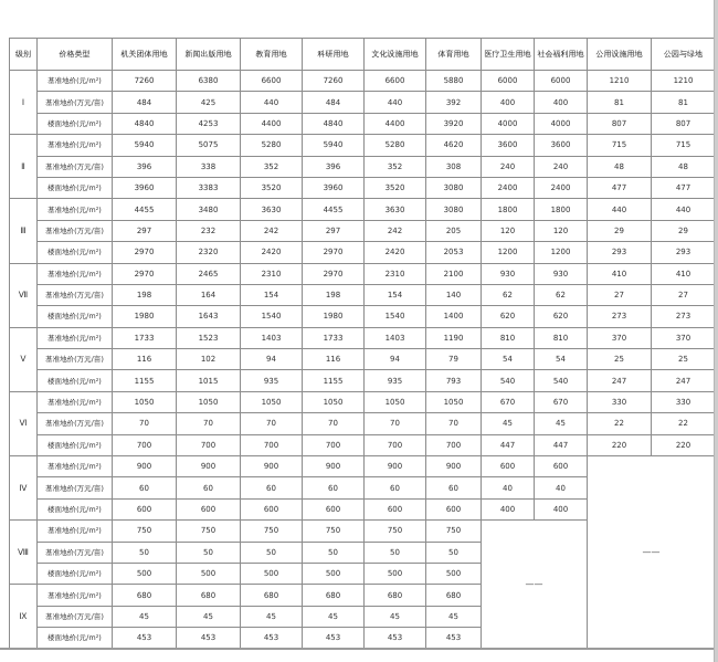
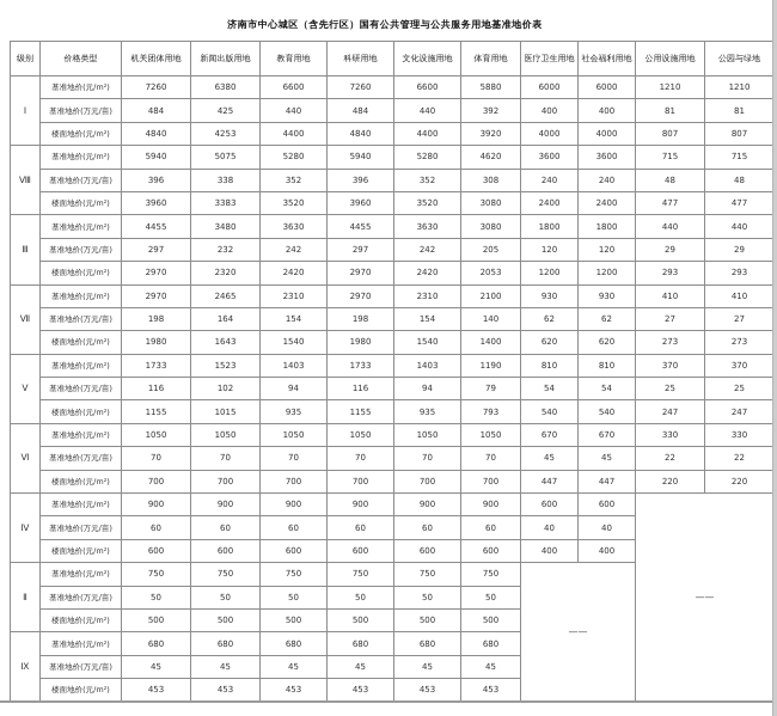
+ 济南市中心城区（含先行区）国有公共管理与公共服务用地基准地价表
  级别	价格类型	机关团体用地	新闻出版用地	教育用地	科研用地	文化设施用地	体育用地	医疗卫生用地	社会福利用地	公用设施用地	公园与绿地
  Ⅰ	基准地价(元/m²)	7260	6380	6600	7260	6600	5880	6000	6000	1210	1210
  基准地价(万元/亩)	484	425	440	484	440	392	400	400	81	81
  楼面地价(元/m²)	4840	4253	4400	4840	4400	3920	4000	4000	807	807
- Ⅱ	基准地价(元/m²)	5940	5075	5280	5940	5280	4620	3600	3600	715	715
+ Ⅷ	基准地价(元/m²)	5940	5075	5280	5940	5280	4620	3600	3600	715	715
  基准地价(万元/亩)	396	338	352	396	352	308	240	240	48	48
  楼面地价(元/m²)	3960	3383	3520	3960	3520	3080	2400	2400	477	477
  Ⅲ	基准地价(元/m²)	4455	3480	3630	4455	3630	3080	1800	1800	440	440
  基准地价(万元/亩)	297	232	242	297	242	205	120	120	29	29
  楼面地价(元/m²)	2970	2320	2420	2970	2420	2053	1200	1200	293	293
  Ⅶ	基准地价(元/m²)	2970	2465	2310	2970	2310	2100	930	930	410	410
  基准地价(万元/亩)	198	164	154	198	154	140	62	62	27	27
  楼面地价(元/m²)	1980	1643	1540	1980	1540	1400	620	620	273	273
  Ⅴ	基准地价(元/m²)	1733	1523	1403	1733	1403	1190	810	810	370	370
  基准地价(万元/亩)	116	102	94	116	94	79	54	54	25	25
  楼面地价(元/m²)	1155	1015	935	1155	935	793	540	540	247	247
  Ⅵ	基准地价(元/m²)	1050	1050	1050	1050	1050	1050	670	670	330	330
  基准地价(万元/亩)	70	70	70	70	70	70	45	45	22	22
  楼面地价(元/m²)	700	700	700	700	700	700	447	447	220	220
  Ⅳ	基准地价(元/m²)	900	900	900	900	900	900	600	600	——
  基准地价(万元/亩)	60	60	60	60	60	60	40	40
  楼面地价(元/m²)	600	600	600	600	600	600	400	400
- Ⅷ	基准地价(元/m²)	750	750	750	750	750	750	——
+ Ⅱ	基准地价(元/m²)	750	750	750	750	750	750	——
  基准地价(万元/亩)	50	50	50	50	50	50
  楼面地价(元/m²)	500	500	500	500	500	500
  Ⅸ	基准地价(元/m²)	680	680	680	680	680	680
  基准地价(万元/亩)	45	45	45	45	45	45
  楼面地价(元/m²)	453	453	453	453	453	453
